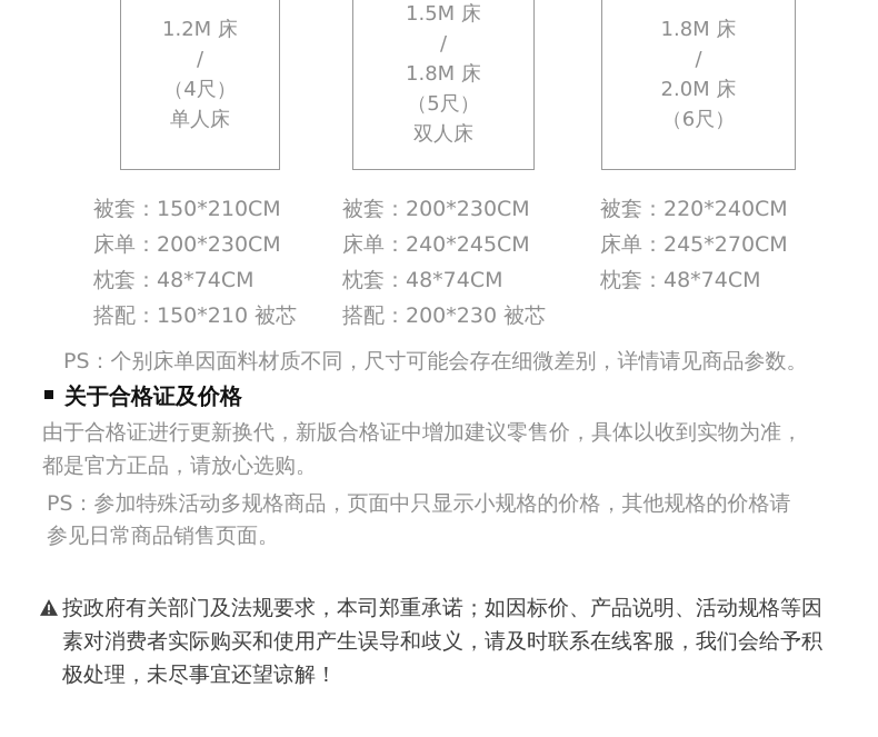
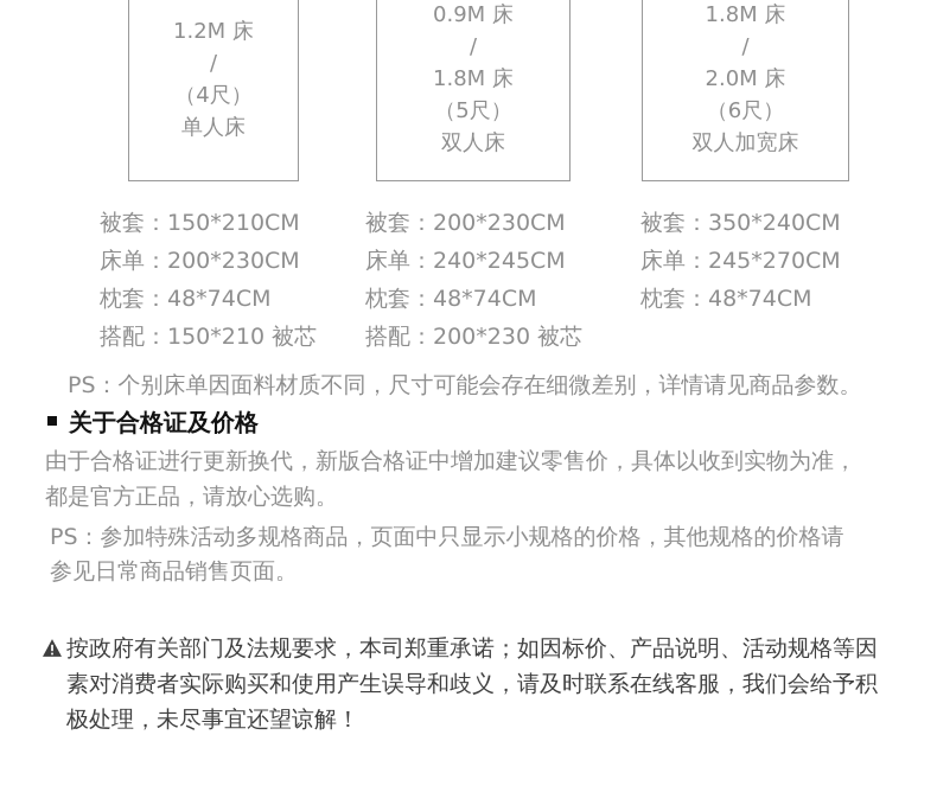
  1.2M 床
  /
  （4尺）
  单人床
- 1.5M 床
+ 0.9M 床
  /
  1.8M 床
  （5尺）
  双人床
  1.8M 床
  /
  2.0M 床
  （6尺）
+ 双人加宽床
  被套：150*210CM
  床单：200*230CM
  枕套：48*74CM
  搭配：150*210 被芯
  被套：200*230CM
  床单：240*245CM
  枕套：48*74CM
  搭配：200*230 被芯
- 被套：220*240CM
+ 被套：350*240CM
  床单：245*270CM
  枕套：48*74CM
  PS：个别床单因面料材质不同，尺寸可能会存在细微差别，详情请见商品参数。
  关于合格证及价格
  由于合格证进行更新换代，新版合格证中增加建议零售价，具体以收到实物为准，
  都是官方正品，请放心选购。
  PS：参加特殊活动多规格商品，页面中只显示小规格的价格，其他规格的价格请
  参见日常商品销售页面。
  按政府有关部门及法规要求，本司郑重承诺；如因标价、产品说明、活动规格等因
  素对消费者实际购买和使用产生误导和歧义，请及时联系在线客服，我们会给予积
  极处理，未尽事宜还望谅解！
